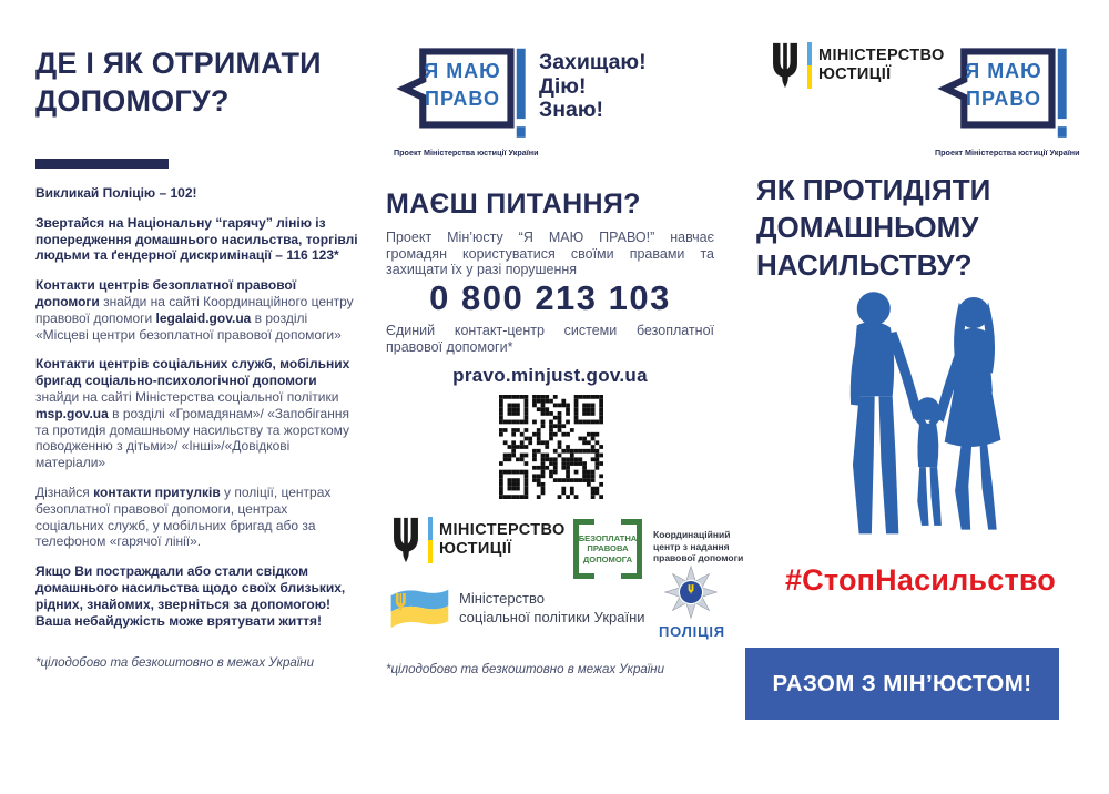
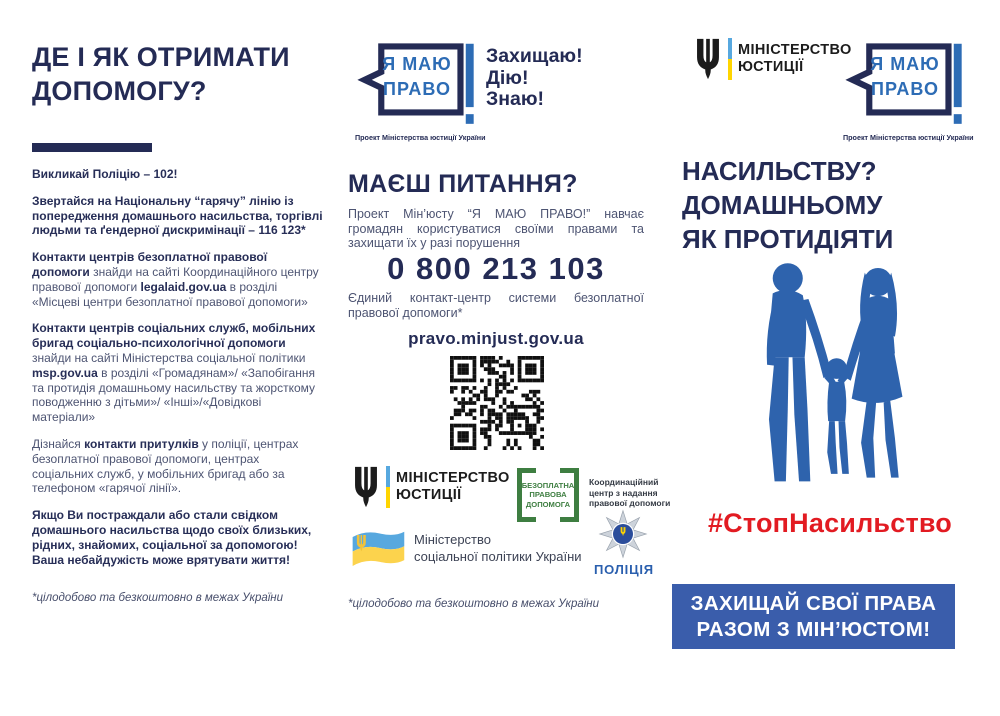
  ДЕ І ЯК ОТРИМАТИ
  ДОПОМОГУ?
  Викликай Поліцію – 102!
  Звертайся на Національну “гарячу” лінію із попередження домашнього насильства, торгівлі людьми та ґендерної дискримінації – 116 123*
  Контакти центрів безоплатної правової допомоги знайди на сайті Координаційного центру правової допомоги legalaid.gov.ua в розділі «Місцеві центри безоплатної правової допомоги»
  Контакти центрів соціальних служб, мобільних бригад соціально-психологічної допомоги знайди на сайті Міністерства соціальної політики msp.gov.ua в розділі «Громадянам»/ «Запобігання та протидія домашньому насильству та жорсткому поводженню з дітьми»/ «Інші»/«Довідкові матеріали»
  Дізнайся контакти притулків у поліції, центрах безоплатної правової допомоги, центрах соціальних служб, у мобільних бригад або за телефоном «гарячої лінії».
- Якщо Ви постраждали або стали свідком домашнього насильства щодо своїх близьких, рідних, знайомих, зверніться за допомогою! Ваша небайдужість може врятувати життя!
+ Якщо Ви постраждали або стали свідком домашнього насильства щодо своїх близьких, рідних, знайомих, соціальної за допомогою! Ваша небайдужість може врятувати життя!
  *цілодобово та безкоштовно в межах України
  Я МАЮ
  ПРАВО
  Проект Міністерства юстиції України
  Захищаю!
  Дію!
  Знаю!
  МАЄШ ПИТАННЯ?
  Проект Мін’юсту “Я МАЮ ПРАВО!” навчає громадян користуватися своїми правами та захищати їх у разі порушення
  0 800 213 103
  Єдиний контакт-центр системи безоплатної правової допомоги*
  pravo.minjust.gov.ua
  МІНІСТЕРСТВО
  ЮСТИЦІЇ
  БЕЗОПЛАТНА
  ПРАВОВА
  ДОПОМОГА
  Координаційний
  центр з надання
  правової допомоги
  Міністерство
  соціальної політики України
  ПОЛІЦІЯ
  *цілодобово та безкоштовно в межах України
  МІНІСТЕРСТВО
  ЮСТИЦІЇ
  Я МАЮ
  ПРАВО
  Проект Міністерства юстиції України
- ЯК ПРОТИДІЯТИ
+ НАСИЛЬСТВУ?
  ДОМАШНЬОМУ
- НАСИЛЬСТВУ?
+ ЯК ПРОТИДІЯТИ
  #СтопНасильство
+ ЗАХИЩАЙ СВОЇ ПРАВА
  РАЗОМ З МІН’ЮСТОМ!
